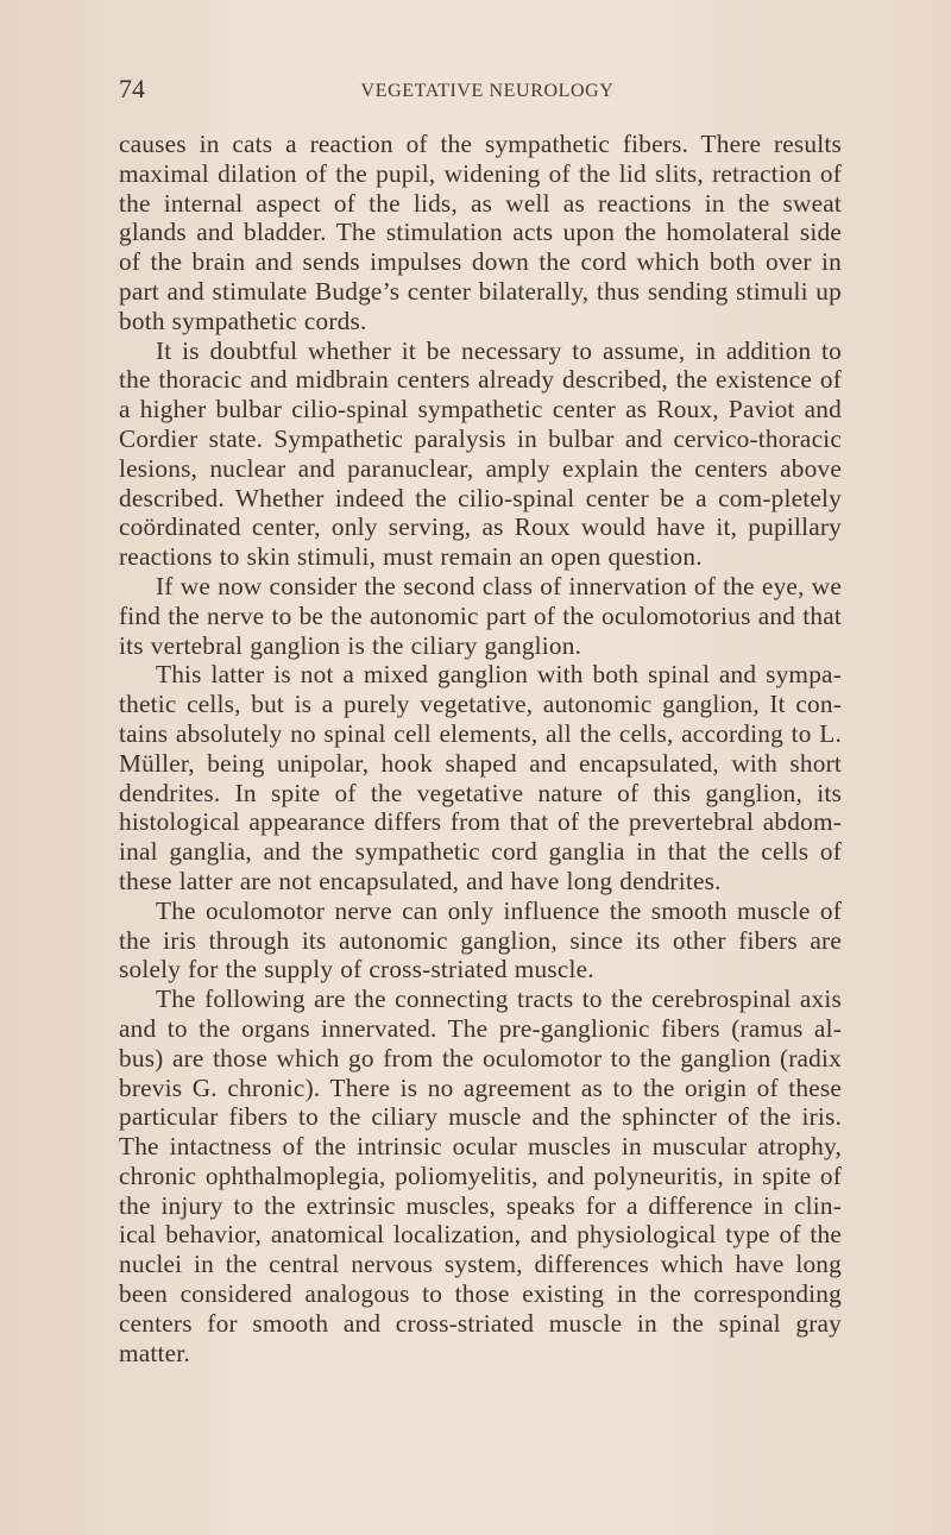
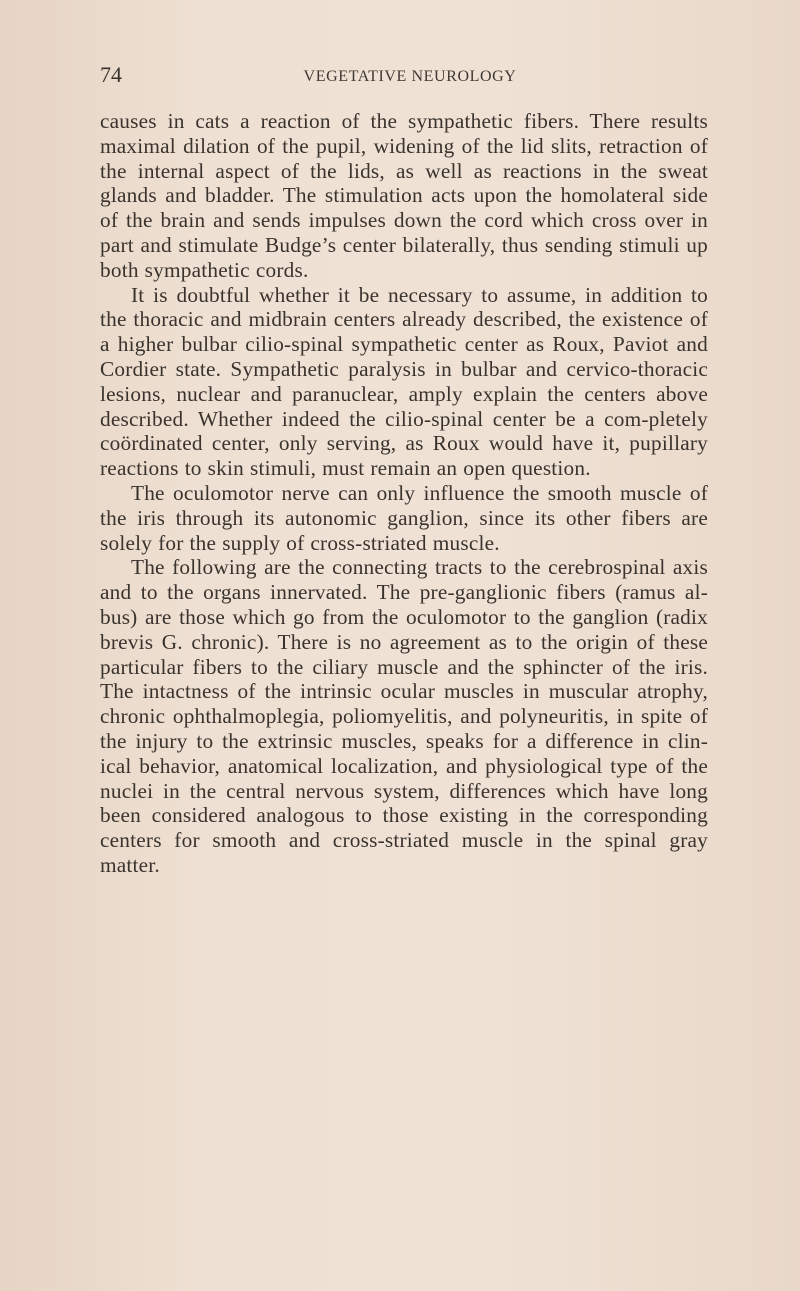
  74
  VEGETATIVE NEUROLOGY
- causes in cats a reaction of the sympathetic fibers. There results maximal dilation of the pupil, widening of the lid slits, retraction of the internal aspect of the lids, as well as reactions in the sweat glands and bladder. The stimulation acts upon the homolateral side of the brain and sends impulses down the cord which both over in part and stimulate Budge’s center bilaterally, thus sending stimuli up both sympathetic cords.
+ causes in cats a reaction of the sympathetic fibers. There results maximal dilation of the pupil, widening of the lid slits, retraction of the internal aspect of the lids, as well as reactions in the sweat glands and bladder. The stimulation acts upon the homolateral side of the brain and sends impulses down the cord which cross over in part and stimulate Budge’s center bilaterally, thus sending stimuli up both sympathetic cords.
  It is doubtful whether it be necessary to assume, in addition to the thoracic and midbrain centers already described, the existence of a higher bulbar cilio-spinal sympathetic center as Roux, Paviot and Cordier state. Sympathetic paralysis in bulbar and cervico-thoracic lesions, nuclear and paranuclear, amply explain the centers above described. Whether indeed the cilio-spinal center be a com-pletely coördinated center, only serving, as Roux would have it, pupillary reactions to skin stimuli, must remain an open question.
- If we now consider the second class of innervation of the eye, we find the nerve to be the autonomic part of the oculomotorius and that its vertebral ganglion is the ciliary ganglion.
- This latter is not a mixed ganglion with both spinal and sympa-thetic cells, but is a purely vegetative, autonomic ganglion, It con-tains absolutely no spinal cell elements, all the cells, according to L. Müller, being unipolar, hook shaped and encapsulated, with short dendrites. In spite of the vegetative nature of this ganglion, its histological appearance differs from that of the prevertebral abdom-inal ganglia, and the sympathetic cord ganglia in that the cells of these latter are not encapsulated, and have long dendrites.
  The oculomotor nerve can only influence the smooth muscle of the iris through its autonomic ganglion, since its other fibers are solely for the supply of cross-striated muscle.
  The following are the connecting tracts to the cerebrospinal axis and to the organs innervated. The pre-ganglionic fibers (ramus al-bus) are those which go from the oculomotor to the ganglion (radix brevis G. chronic). There is no agreement as to the origin of these particular fibers to the ciliary muscle and the sphincter of the iris. The intactness of the intrinsic ocular muscles in muscular atrophy, chronic ophthalmoplegia, poliomyelitis, and polyneuritis, in spite of the injury to the extrinsic muscles, speaks for a difference in clin-ical behavior, anatomical localization, and physiological type of the nuclei in the central nervous system, differences which have long been considered analogous to those existing in the corresponding centers for smooth and cross-striated muscle in the spinal gray matter.
